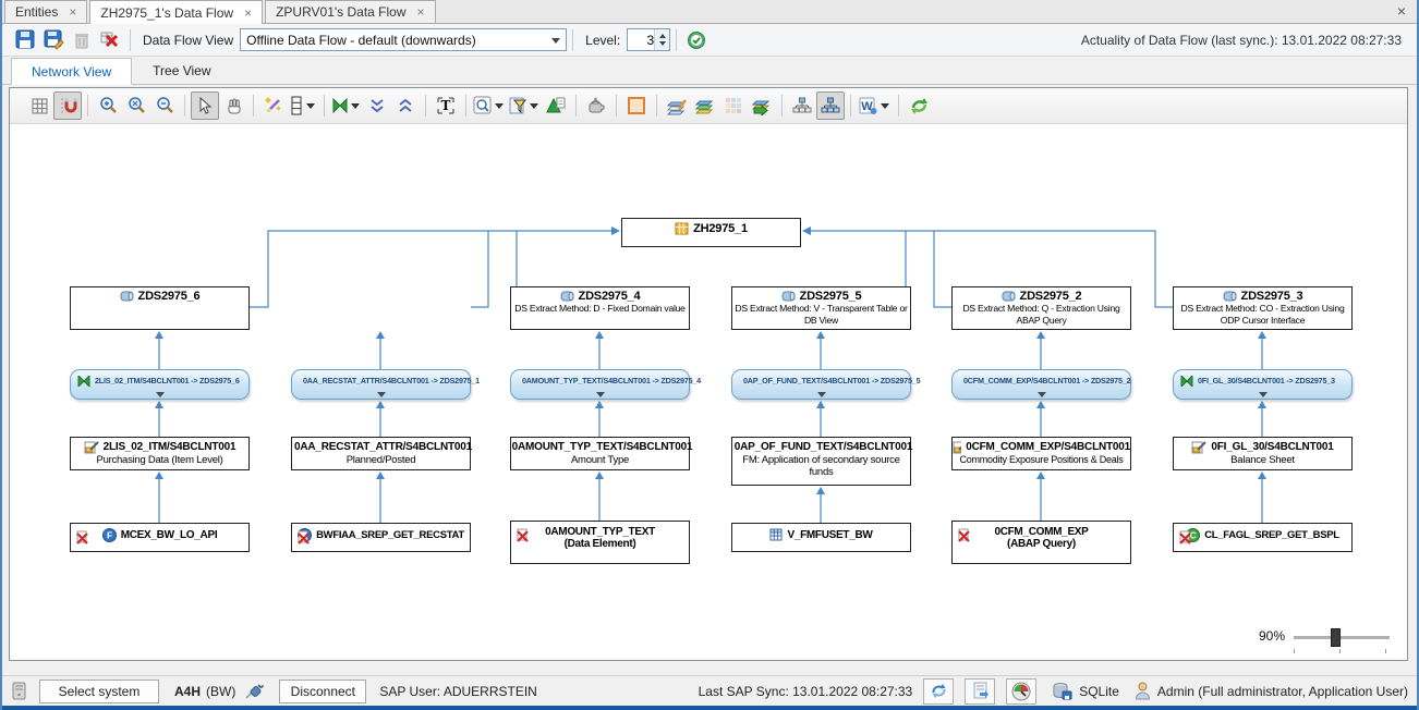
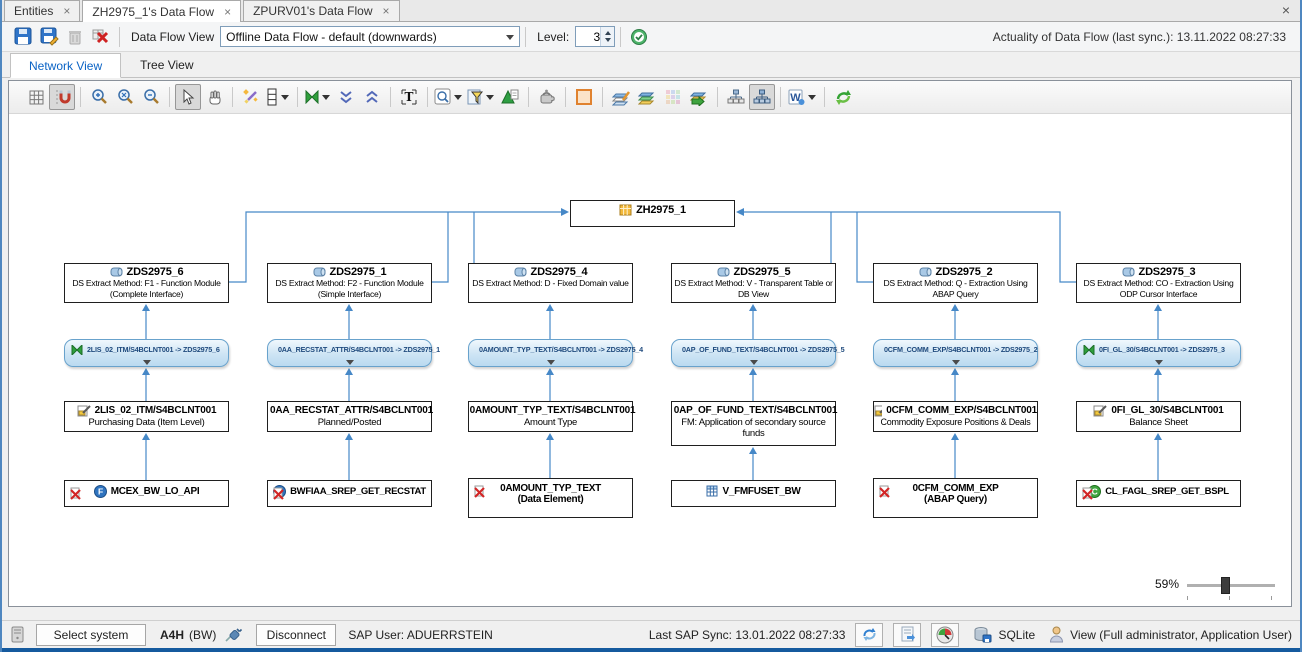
  Entities
  ×
  ZH2975_1's Data Flow
  ×
  ZPURV01's Data Flow
  ×
  ×
  Data Flow View
  Offline Data Flow - default (downwards)
  Level:
  3
- Actuality of Data Flow (last sync.): 13.01.2022 08:27:33
+ Actuality of Data Flow (last sync.): 13.11.2022 08:27:33
  Network View
  Tree View
  T
  W
  ZH2975_1
  ZDS2975_6
+ DS Extract Method: F1 - Function Module (Complete Interface)
  2LIS_02_ITM/S4BCLNT001 -> ZDS2975_6
  2LIS_02_ITM/S4BCLNT001
  Purchasing Data (Item Level)
  F
  MCEX_BW_LO_API
+ ZDS2975_1
+ DS Extract Method: F2 - Function Module (Simple Interface)
  0AA_RECSTAT_ATTR/S4BCLNT001 -> ZDS2975_1
  0AA_RECSTAT_ATTR/S4BCLNT001
  Planned/Posted
  BWFIAA_SREP_GET_RECSTAT
  ZDS2975_4
  DS Extract Method: D - Fixed Domain value
  0AMOUNT_TYP_TEXT/S4BCLNT001 -> ZDS2975_4
  0AMOUNT_TYP_TEXT/S4BCLNT001
  Amount Type
  0AMOUNT_TYP_TEXT
  (Data Element)
  ZDS2975_5
  DS Extract Method: V - Transparent Table or DB View
  0AP_OF_FUND_TEXT/S4BCLNT001 -> ZDS2975_5
  0AP_OF_FUND_TEXT/S4BCLNT001
  FM: Application of secondary source funds
  V_FMFUSET_BW
  ZDS2975_2
  DS Extract Method: Q - Extraction Using ABAP Query
  0CFM_COMM_EXP/S4BCLNT001 -> ZDS2975_2
  0CFM_COMM_EXP/S4BCLNT001
  Commodity Exposure Positions & Deals
  0CFM_COMM_EXP
  (ABAP Query)
  ZDS2975_3
  DS Extract Method: CO - Extraction Using ODP Cursor Interface
  0FI_GL_30/S4BCLNT001 -> ZDS2975_3
  0FI_GL_30/S4BCLNT001
  Balance Sheet
  C
  CL_FAGL_SREP_GET_BSPL
- 90%
+ 59%
  Select system
  A4H
  (BW)
  Disconnect
  SAP User: ADUERRSTEIN
  Last SAP Sync: 13.01.2022 08:27:33
  SQLite
- Admin (Full administrator, Application User)
+ View (Full administrator, Application User)
